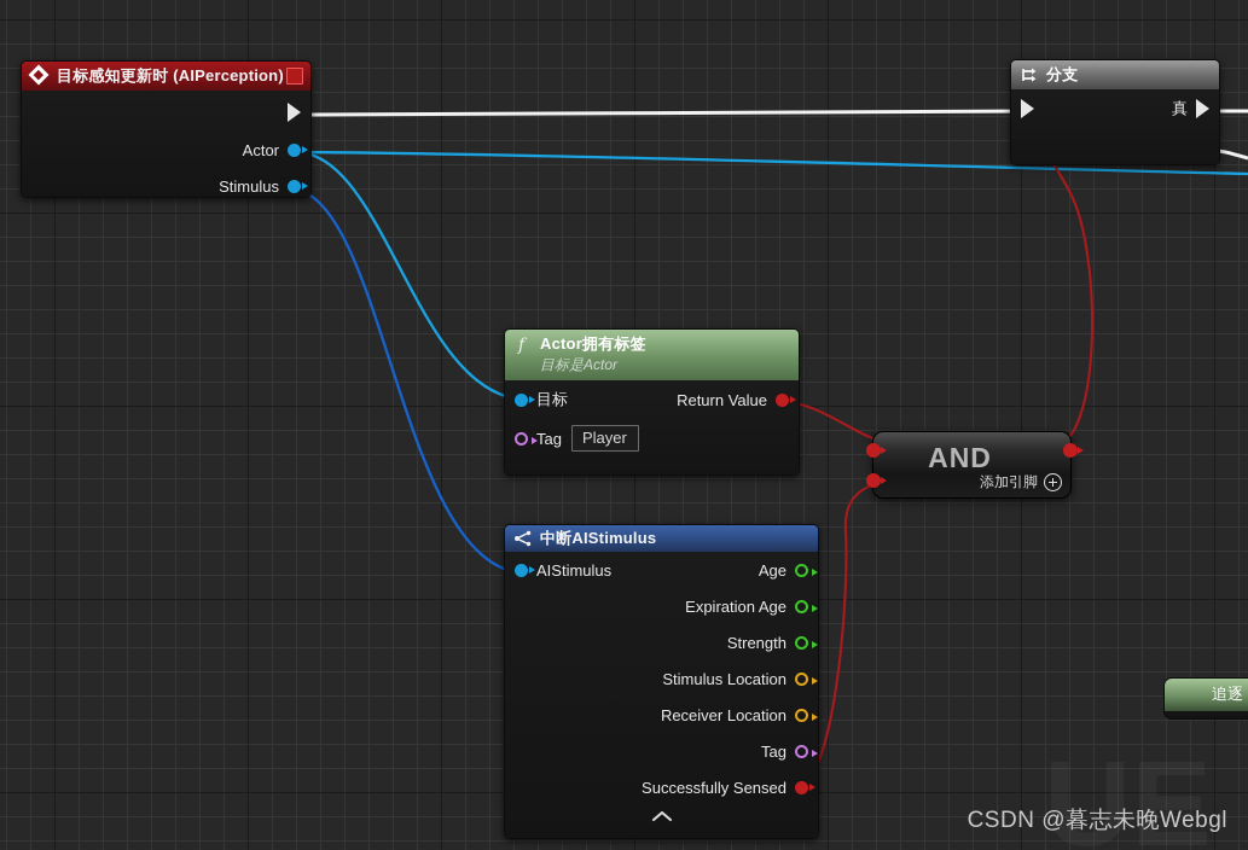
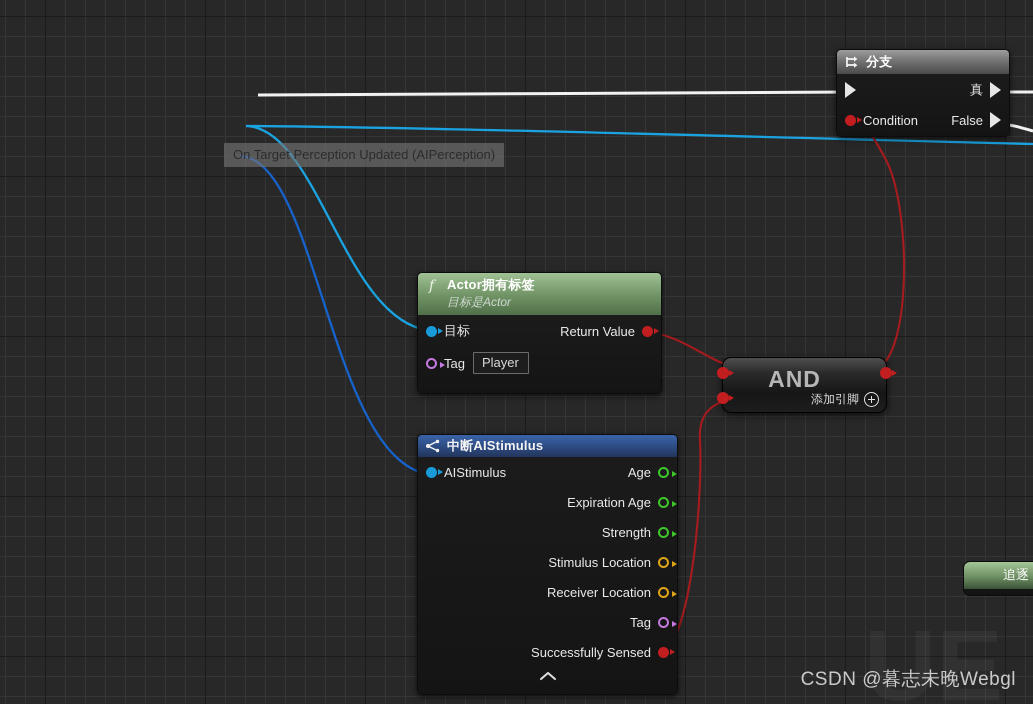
- 目标感知更新时 (AIPerception)
- Actor
- Stimulus
  分支
  真
+ Condition
+ False
  f
  Actor拥有标签
  目标是Actor
  目标
  Return Value
  Tag
  Player
  中断AIStimulus
  AIStimulus
  Age
  Expiration Age
  Strength
  Stimulus Location
  Receiver Location
  Tag
  Successfully Sensed
  AND
  添加引脚
  追逐
+ On Target Perception Updated (AIPerception)
  UE
  CSDN @暮志未晚Webgl
